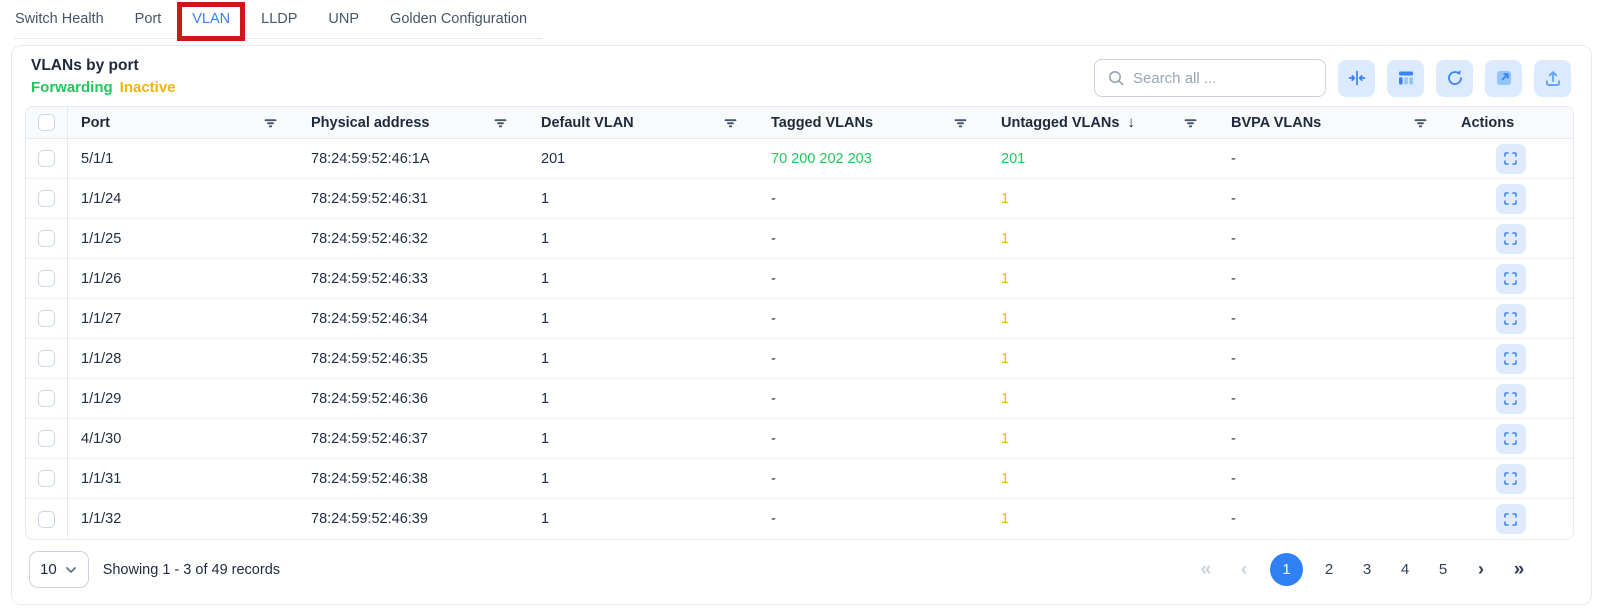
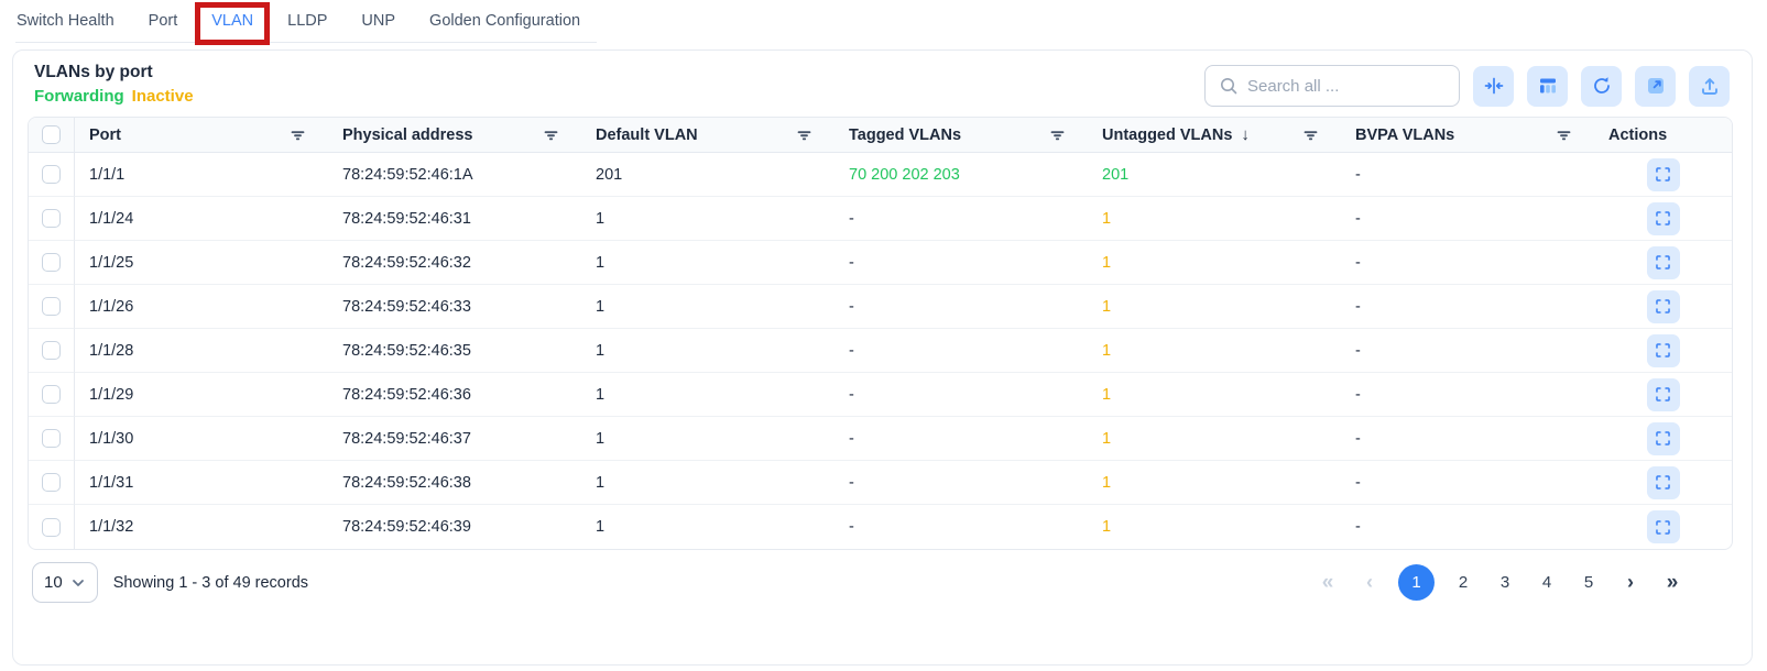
  Switch Health
  Port
  VLAN
  LLDP
  UNP
  Golden Configuration
  VLANs by port
  Forwarding
  Inactive
  Search all ...
  	Port	Physical address	Default VLAN	Tagged VLANs	Untagged VLANs ↓	BVPA VLANs	Actions
- 	5/1/1	78:24:59:52:46:1A	201	70 200 202 203	201	-
+ 	1/1/1	78:24:59:52:46:1A	201	70 200 202 203	201	-
  	1/1/24	78:24:59:52:46:31	1	-	1	-
  	1/1/25	78:24:59:52:46:32	1	-	1	-
  	1/1/26	78:24:59:52:46:33	1	-	1	-
- 	1/1/27	78:24:59:52:46:34	1	-	1	-
  	1/1/28	78:24:59:52:46:35	1	-	1	-
  	1/1/29	78:24:59:52:46:36	1	-	1	-
- 	4/1/30	78:24:59:52:46:37	1	-	1	-
+ 	1/1/30	78:24:59:52:46:37	1	-	1	-
  	1/1/31	78:24:59:52:46:38	1	-	1	-
  	1/1/32	78:24:59:52:46:39	1	-	1	-
  10
  Showing 1 - 3 of 49 records
  «
  ‹
  1
  2
  3
  4
  5
  ›
  »
